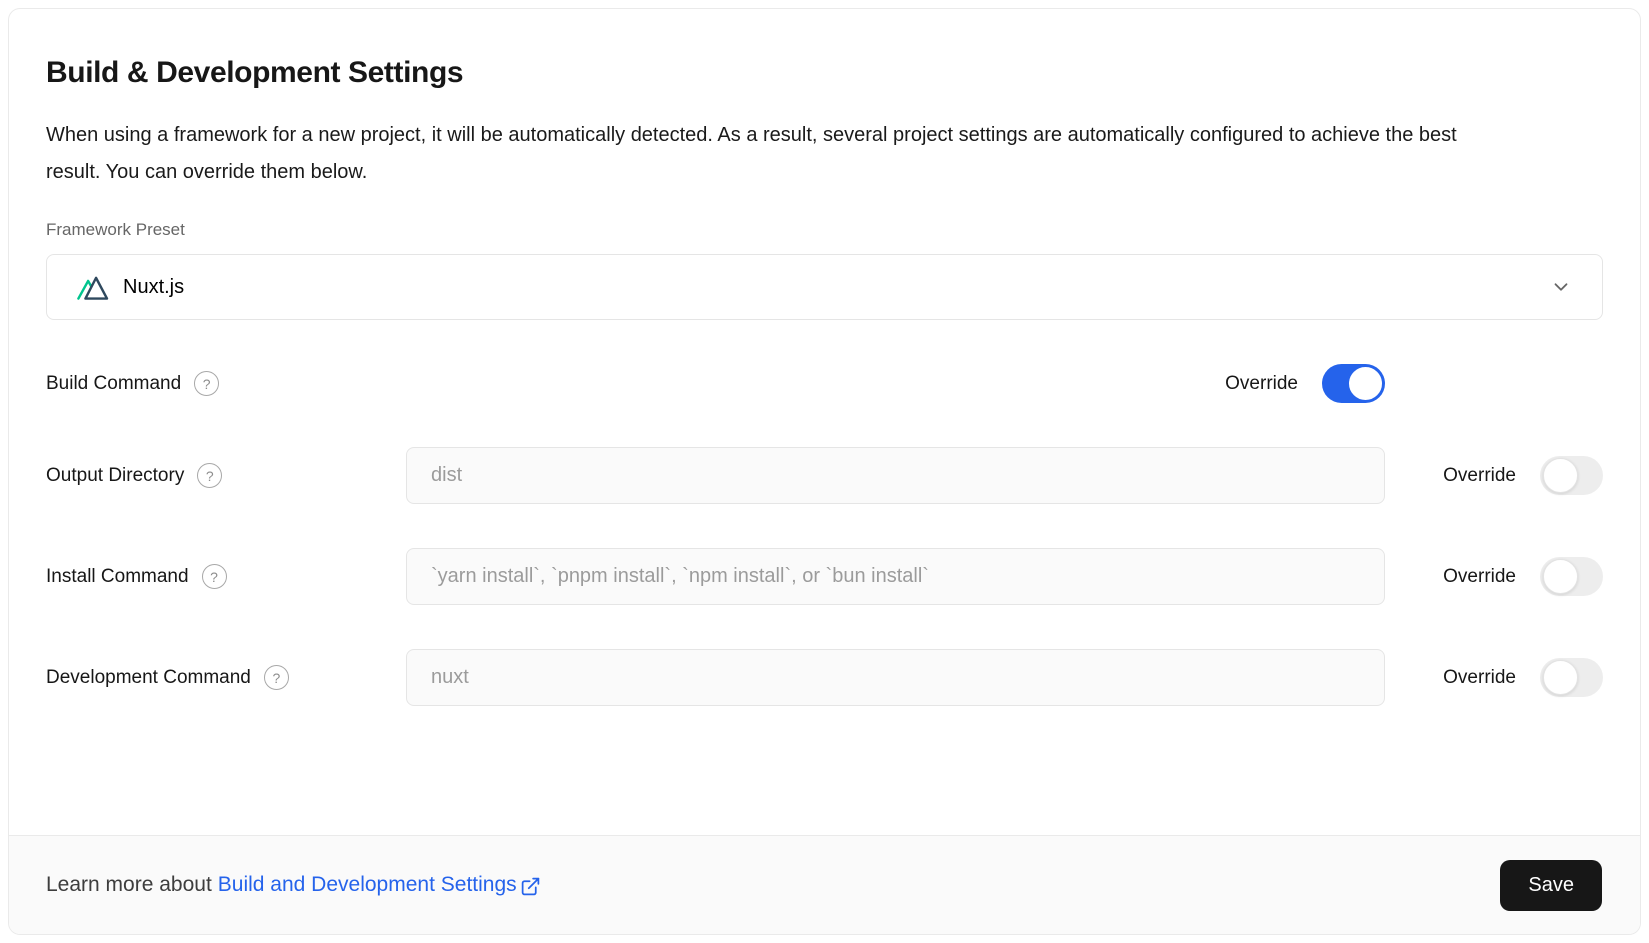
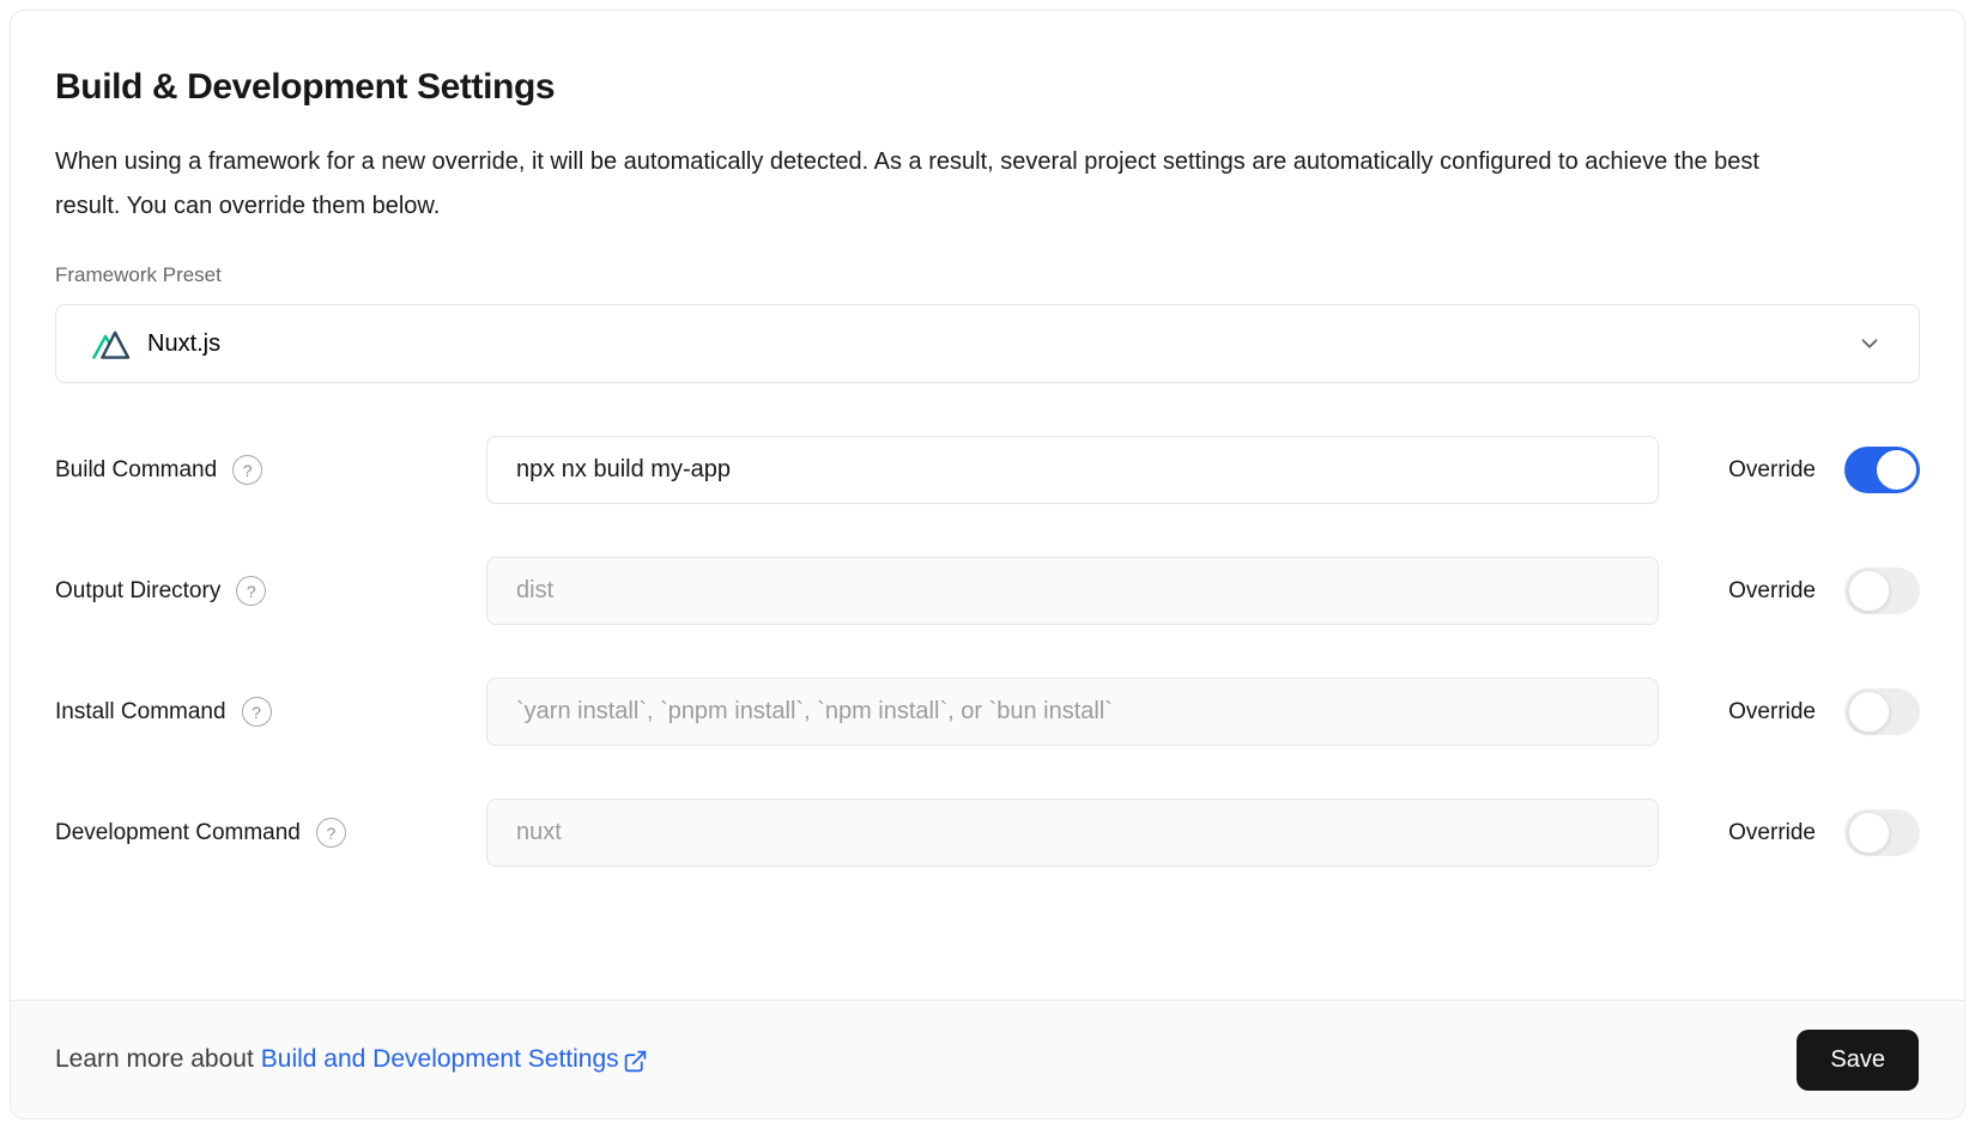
  Build & Development Settings
- When using a framework for a new project, it will be automatically detected. As a result, several project settings are automatically configured to achieve the best result. You can override them below.
+ When using a framework for a new override, it will be automatically detected. As a result, several project settings are automatically configured to achieve the best result. You can override them below.
  Framework Preset
  Nuxt.js
  Build Command
  ?
+ npx nx build my-app
  Override
  Output Directory
  ?
  dist
  Override
  Install Command
  ?
  `yarn install`, `pnpm install`, `npm install`, or `bun install`
  Override
  Development Command
  ?
  nuxt
  Override
  Learn more about
  Build and Development Settings
  Save
